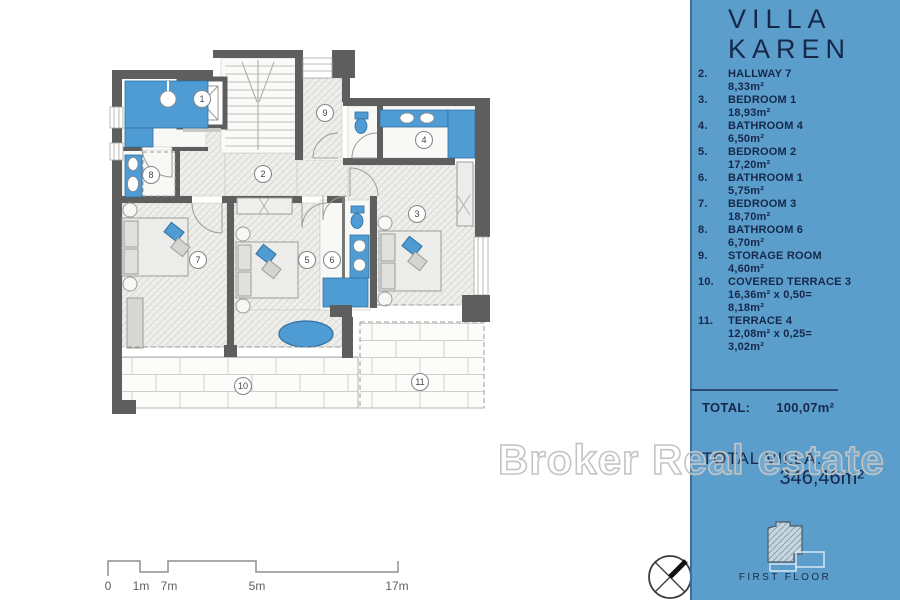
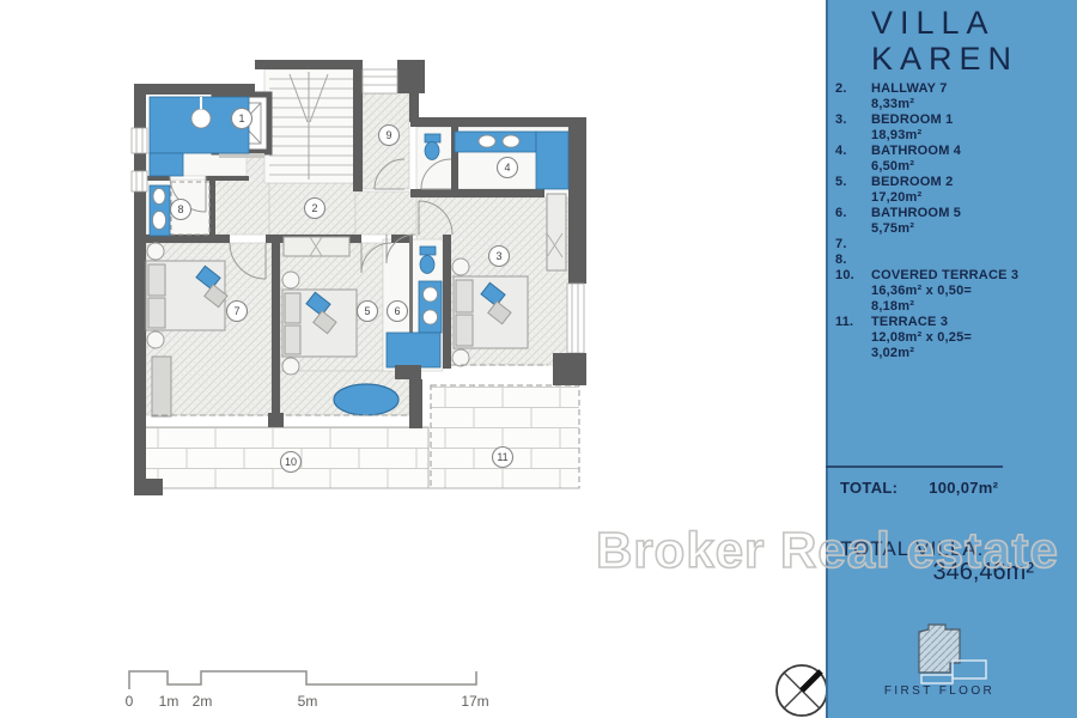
  1
  2
  3
  4
  5
  6
  7
  8
  9
  10
  11
  0
  1m
- 7m
+ 2m
  5m
  17m
  VILLA
  KAREN
  2.
  HALLWAY 7
  8,33m²
  3.
  BEDROOM 1
  18,93m²
  4.
  BATHROOM 4
  6,50m²
  5.
  BEDROOM 2
  17,20m²
  6.
- BATHROOM 1
+ BATHROOM 5
  5,75m²
  7.
- BEDROOM 3
- 18,70m²
  8.
- BATHROOM 6
- 6,70m²
- 9.
- STORAGE ROOM
- 4,60m²
  10.
  COVERED TERRACE 3
  16,36m² x 0,50=
  8,18m²
  11.
- TERRACE 4
+ TERRACE 3
  12,08m² x 0,25=
  3,02m²
  TOTAL: 100,07m²
  TOTAL VILLA:
  346,46m²
  FIRST FLOOR
  Broker Real estate
